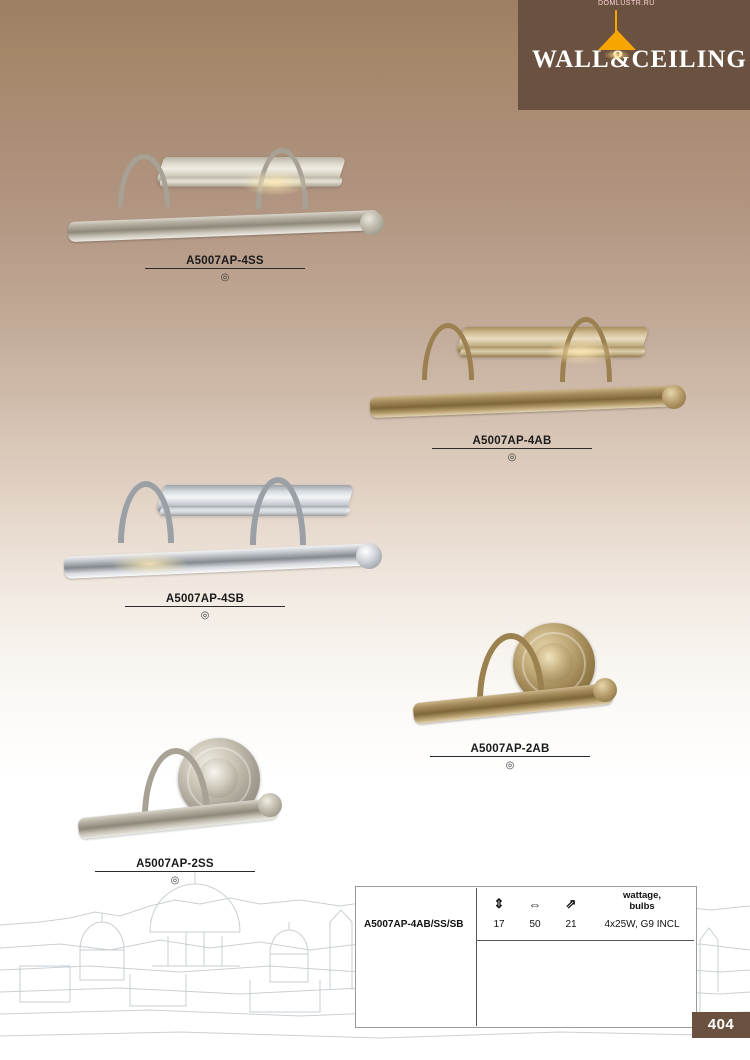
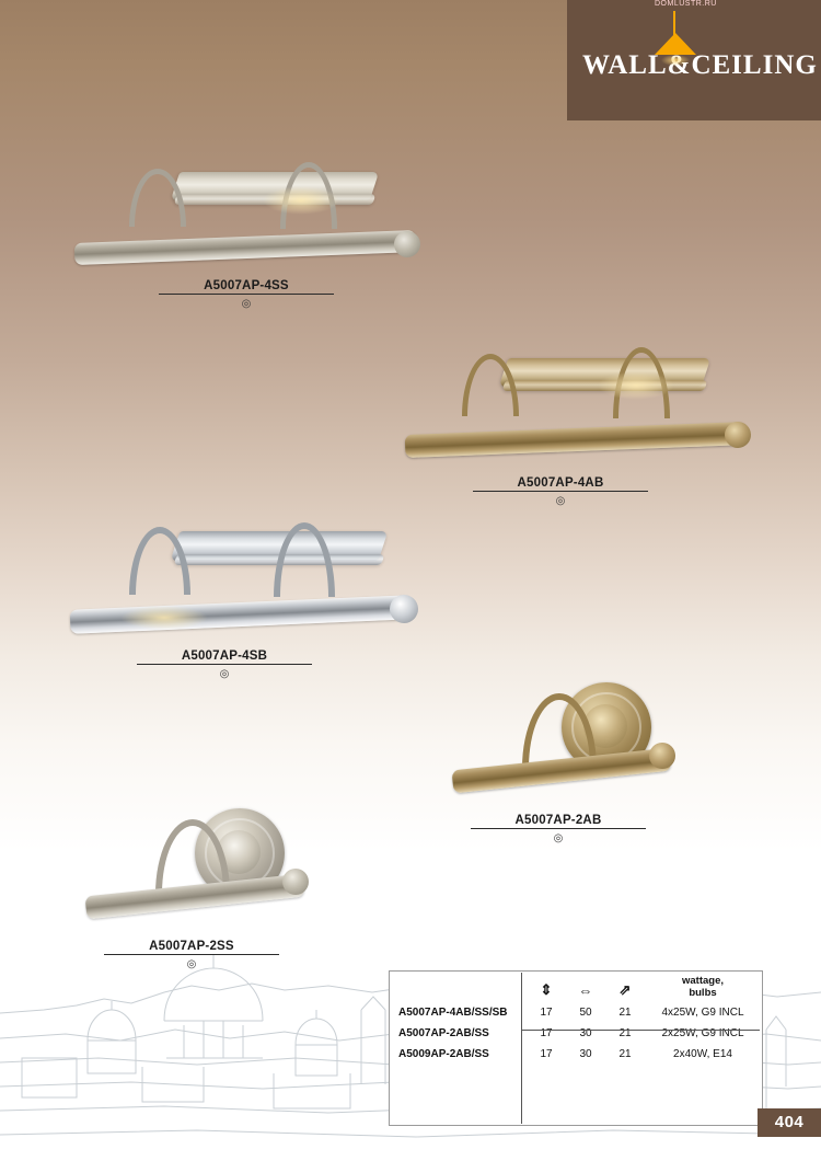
  WALLCEILING
  A5007AP-4SS
  ◎
  A5007AP-4AB
  ◎
  A5007AP-4SB
  ◎
  A5007AP-2AB
  ◎
  A5007AP-2SS
  ◎
  	⇕	⇔	⇗	wattage, bulbs
  A5007AP-4AB/SS/SB	17	50	21	4x25W, G9 INCL
+ A5007AP-2AB/SS	17	30	21	2x25W, G9 INCL
+ A5009AP-2AB/SS	17	30	21	2x40W, E14
  404
